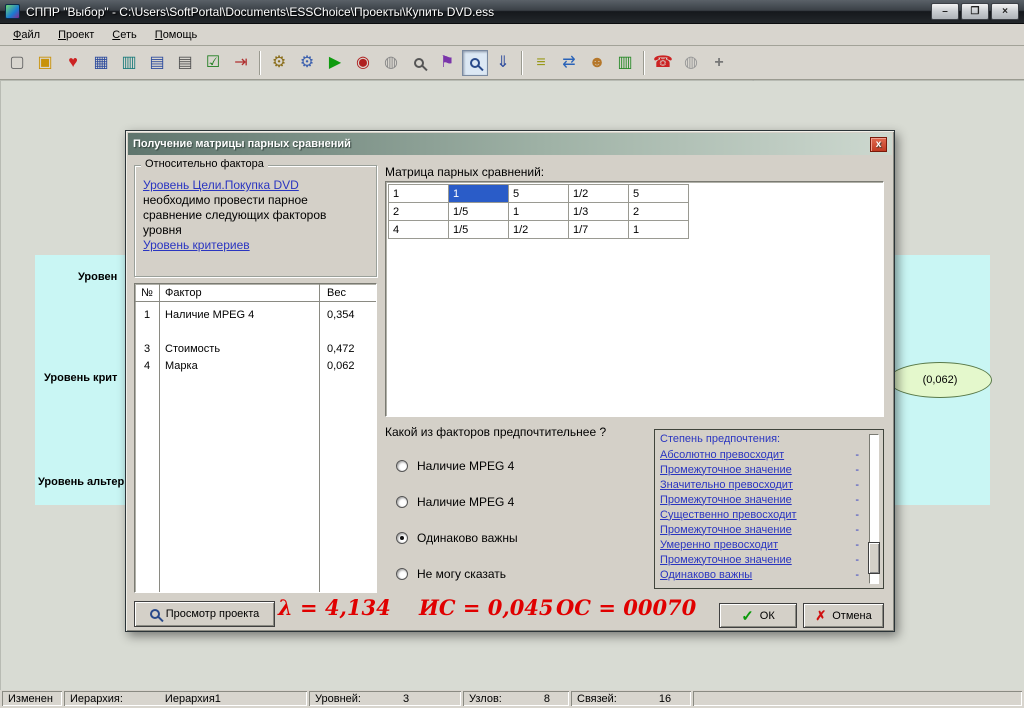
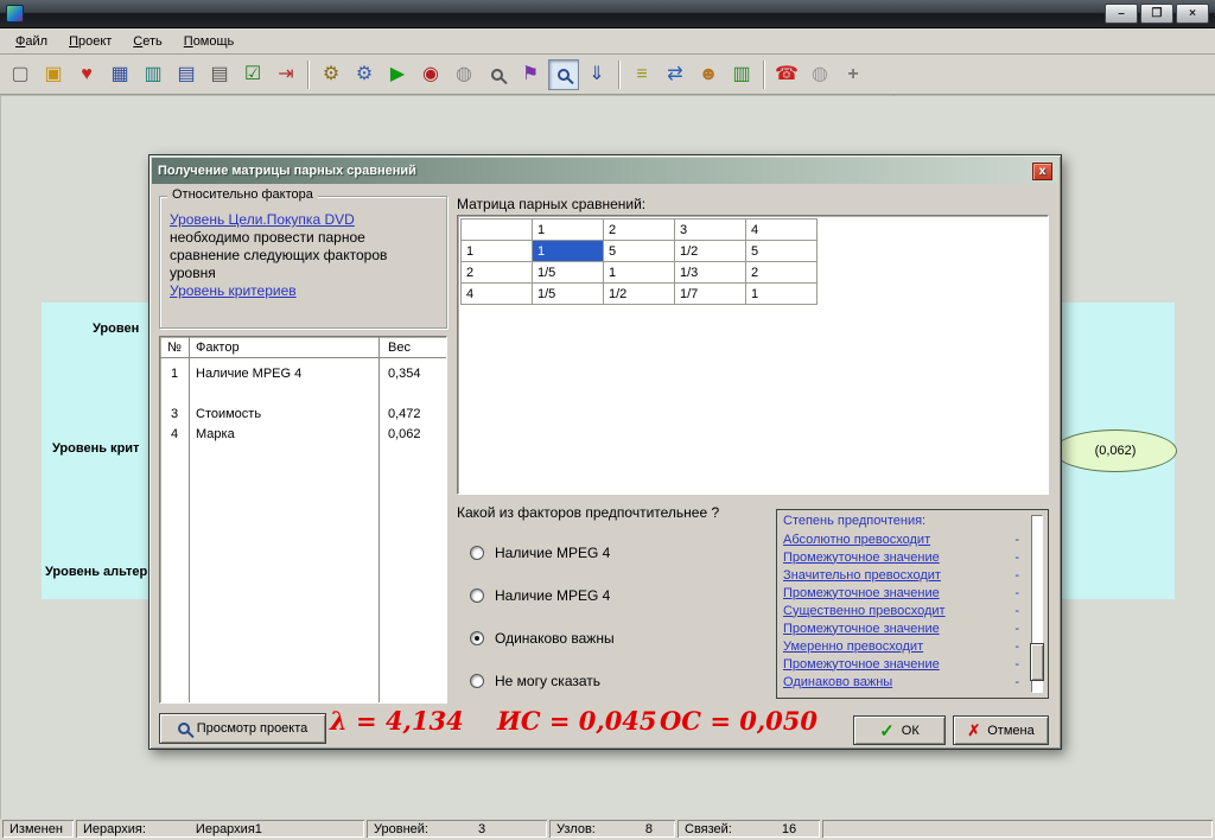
- СППР "Выбор" - C:\Users\SoftPortal\Documents\ESSChoice\Проекты\Купить DVD.ess
  –
  ❐
  ×
  Файл
  Проект
  Сеть
  Помощь
  ▢
  ▣
  ♥
  ▦
  ▥
  ▤
  ▤
  ☑
  ⇥
  ⚙
  ⚙
  ▶
  ◉
  ◍
  ⚑
  ⇓
  ≡
  ⇄
  ☻
  ▥
  ☎
  ◍
  +
  Уровен
  Уровень крит
  Уровень альтер
  (0,062)
  Получение матрицы парных сравнений
  х
  Относительно фактора
  Уровень Цели.Покупка DVD необходимо провести парное сравнение следующих факторов уровня
  Уровень критериев
  №
  Фактор
  Вес
  1
  Наличие MPEG 4
  0,354
  3
  Стоимость
  0,472
  4
  Марка
  0,062
  Матрица парных сравнений:
+ 	1	2	3	4
  1	1	5	1/2	5
  2	1/5	1	1/3	2
  4	1/5	1/2	1/7	1
  Какой из факторов предпочтительнее ?
  Наличие MPEG 4
  Наличие MPEG 4
  Одинаково важны
  Не могу сказать
  Степень предпочтения:
  Абсолютно превосходит
  -
  Промежуточное значение
  -
  Значительно превосходит
  -
  Промежуточное значение
  -
  Существенно превосходит
  -
  Промежуточное значение
  -
  Умеренно превосходит
  -
  Промежуточное значение
  -
  Одинаково важны
  -
  Просмотр проекта
  λ = 4,134
  ИС = 0,045
- ОС = 00070
+ ОС = 0,050
  ✓
  ОК
  ✗
  Отмена
  Изменен
  Иерархия:
  Иерархия1
  Уровней:
  3
  Узлов:
  8
  Связей:
  16
